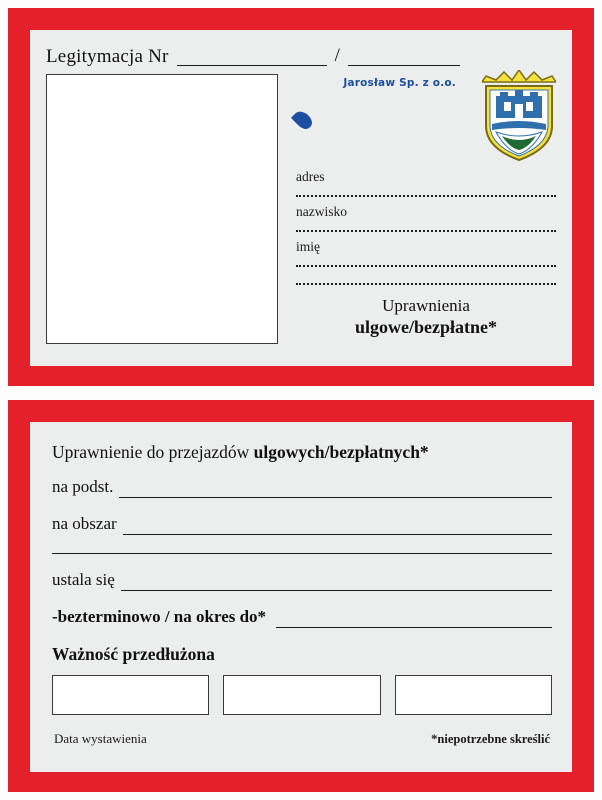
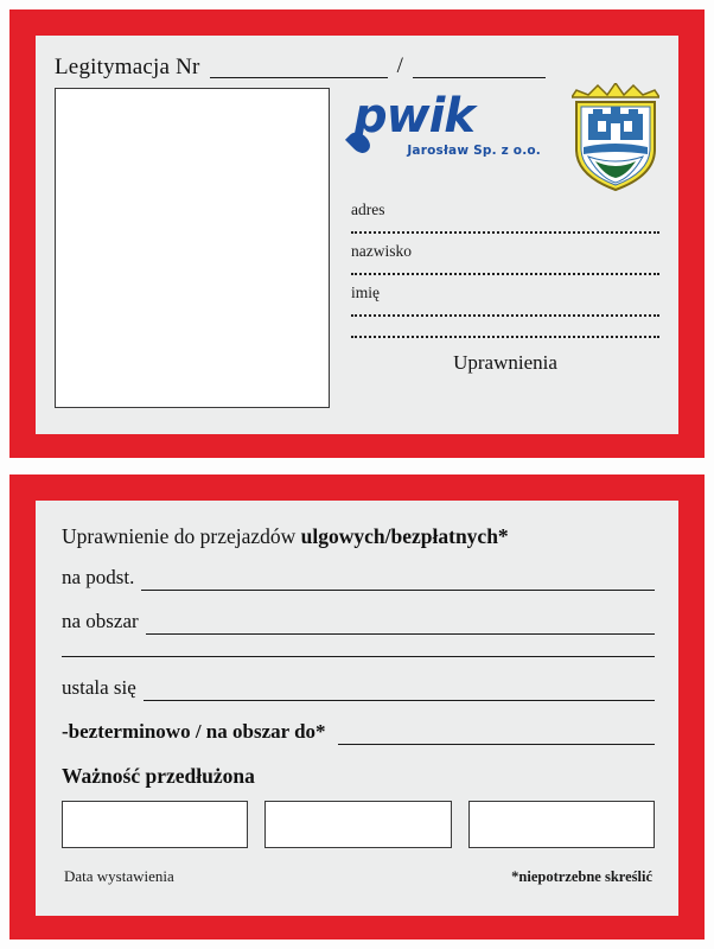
  Legitymacja Nr
  /
+ pwik
  Jarosław Sp. z o.o.
  adres
  nazwisko
  imię
  Uprawnienia
- ulgowe/bezpłatne*
  Uprawnienie do przejazdów ulgowych/bezpłatnych*
  na podst.
  na obszar
  ustala się
- -bezterminowo / na okres do*
+ -bezterminowo / na obszar do*
  Ważność przedłużona
  Data wystawienia
  *niepotrzebne skreślić
